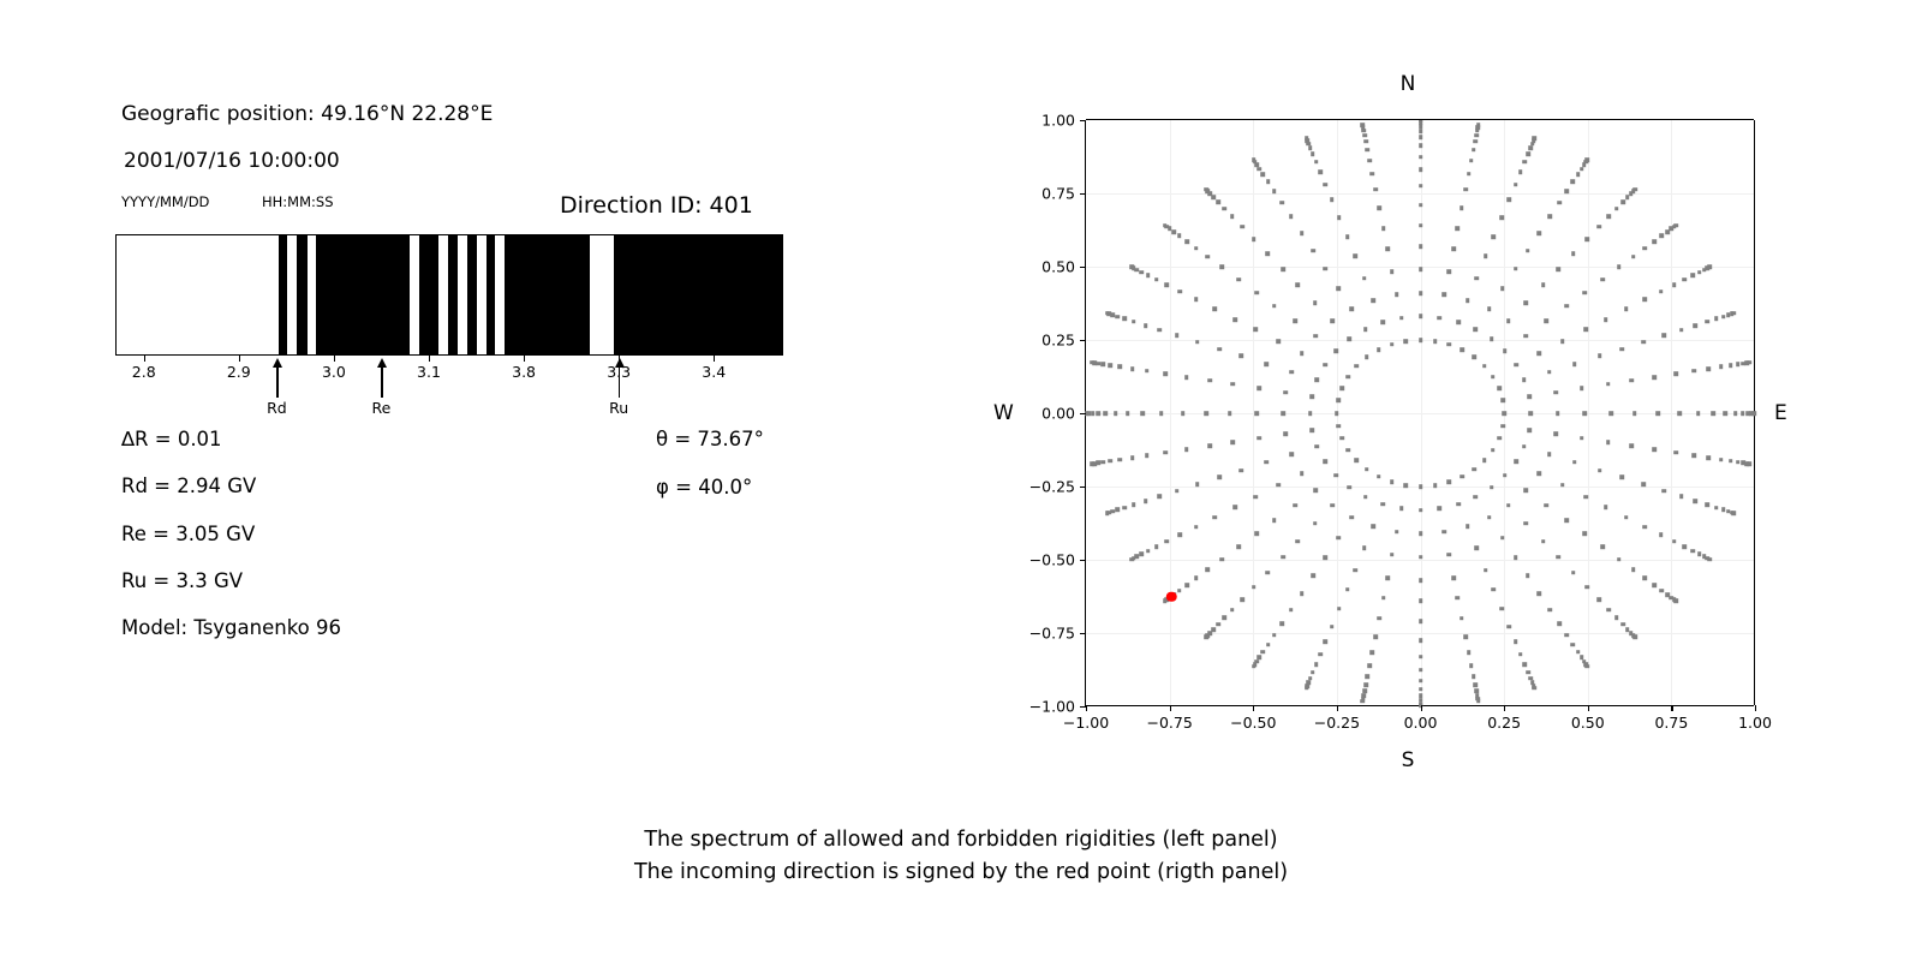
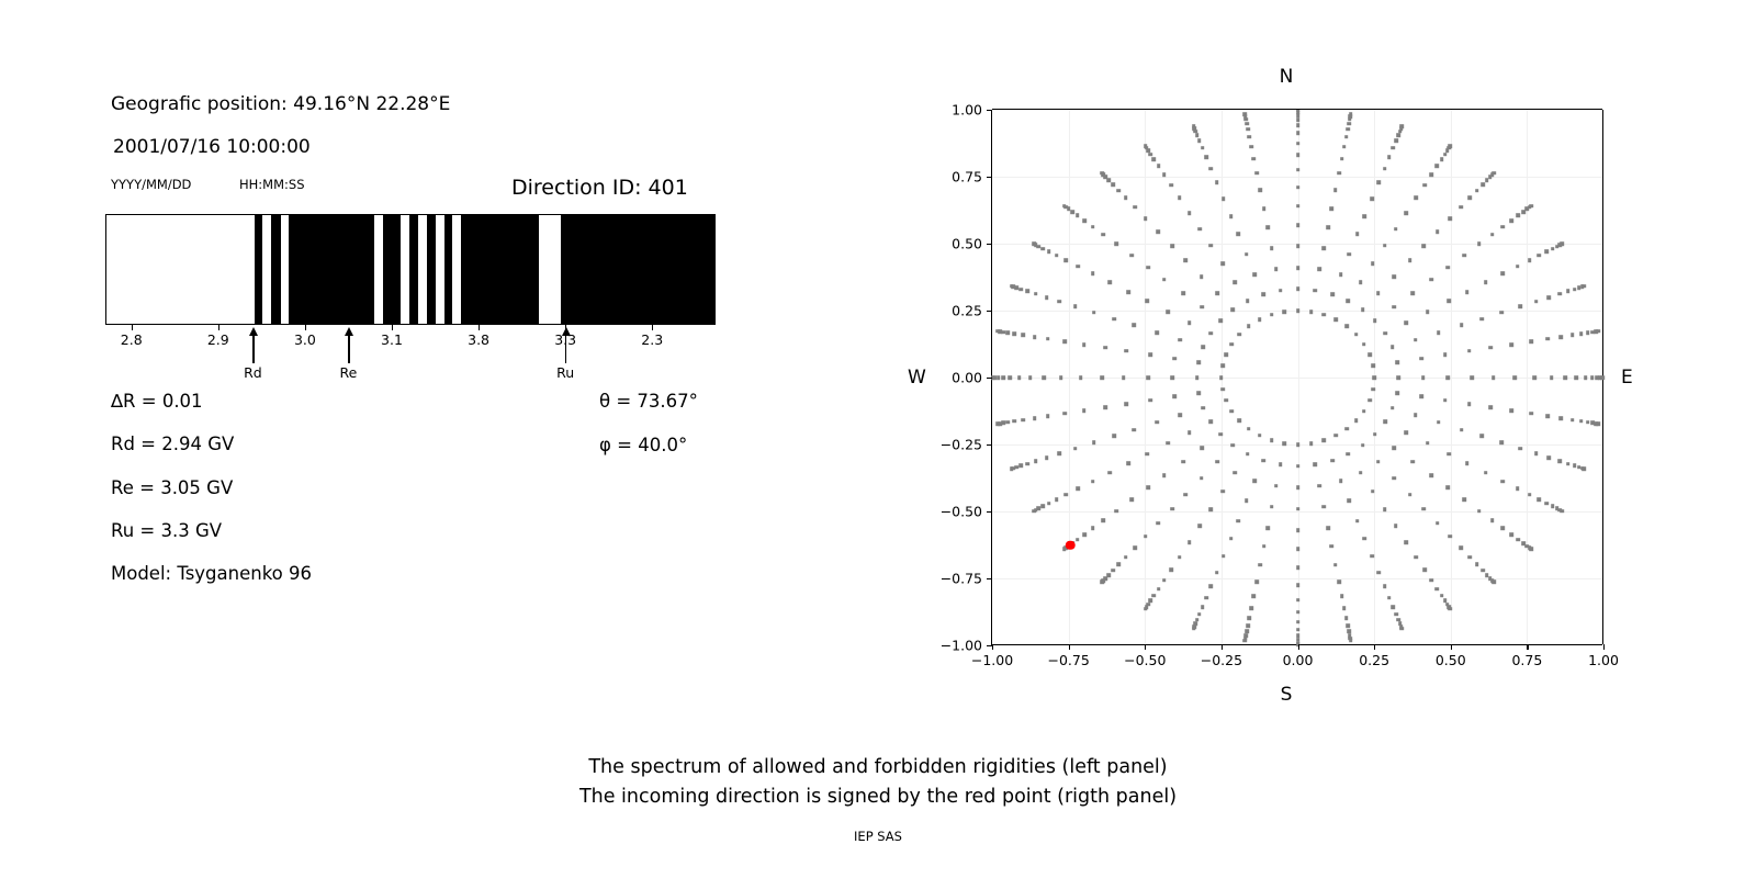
  Geografic position: 49.16°N 22.28°E
  2001/07/16 10:00:00
  YYYY/MM/DD
  HH:MM:SS
  Direction ID: 401
  2.8
  2.9
  3.0
  3.1
  3.8
- 3.4
+ 2.3
  Rd
  Re
  Ru
  ∆R = 0.01
  Rd = 2.94 GV
  Re = 3.05 GV
  Ru = 3.3 GV
  Model: Tsyganenko 96
  θ = 73.67°
  φ = 40.0°
  −1.00
  −0.75
  −0.50
  −0.25
  0.00
  0.25
  0.50
  0.75
  1.00
  −1.00
  −0.75
  −0.50
  −0.25
  0.00
  0.25
  0.50
  0.75
  1.00
  N
  S
  W
  E
  The spectrum of allowed and forbidden rigidities (left panel)
  The incoming direction is signed by the red point (rigth panel)
+ IEP SAS
